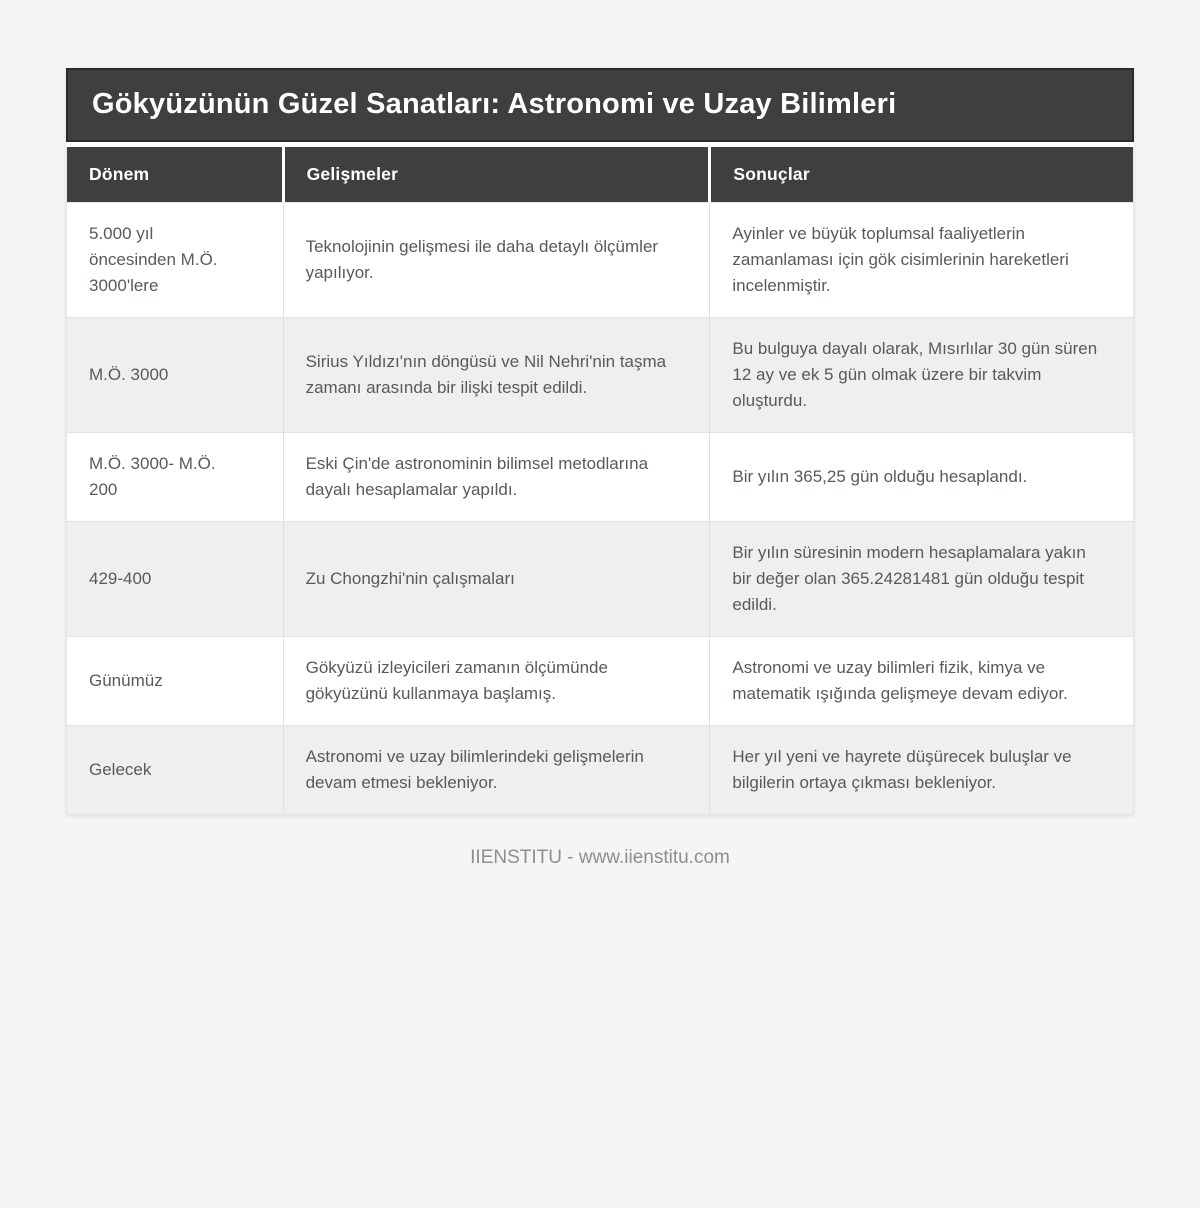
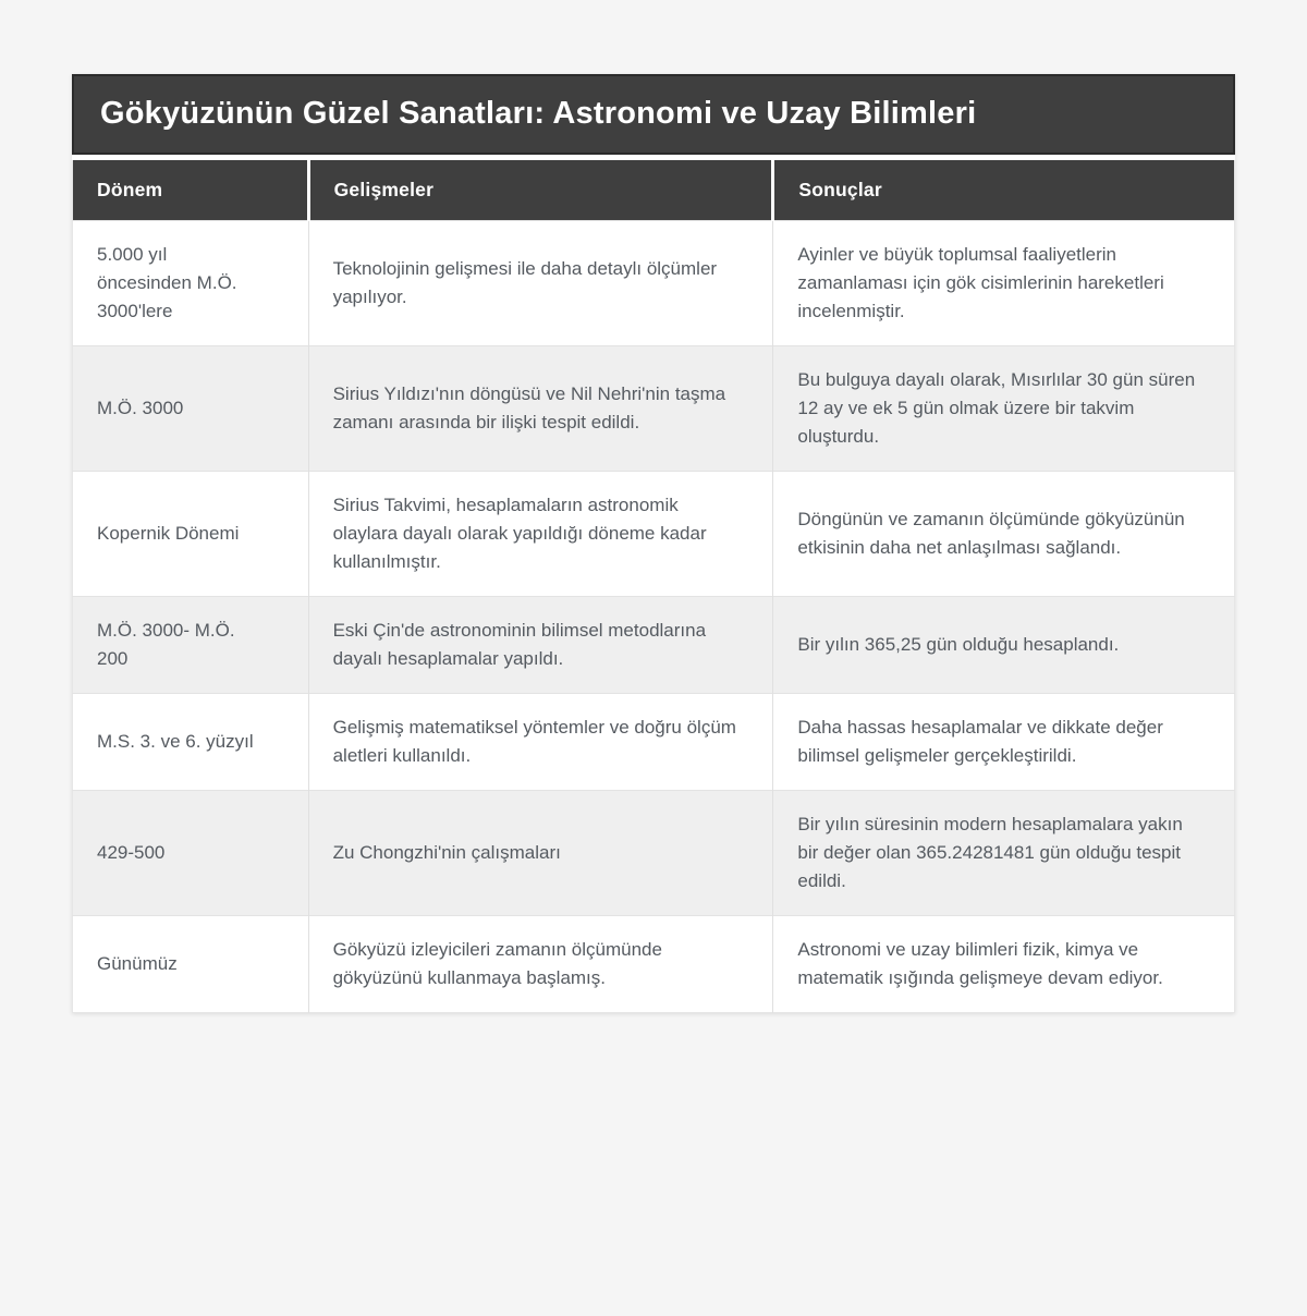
  Gökyüzünün Güzel Sanatları: Astronomi ve Uzay Bilimleri
  Dönem	Gelişmeler	Sonuçlar
  5.000 yıl öncesinden M.Ö. 3000'lere	Teknolojinin gelişmesi ile daha detaylı ölçümler yapılıyor.	Ayinler ve büyük toplumsal faaliyetlerin zamanlaması için gök cisimlerinin hareketleri incelenmiştir.
  M.Ö. 3000	Sirius Yıldızı'nın döngüsü ve Nil Nehri'nin taşma zamanı arasında bir ilişki tespit edildi.	Bu bulguya dayalı olarak, Mısırlılar 30 gün süren 12 ay ve ek 5 gün olmak üzere bir takvim oluşturdu.
+ Kopernik Dönemi	Sirius Takvimi, hesaplamaların astronomik olaylara dayalı olarak yapıldığı döneme kadar kullanılmıştır.	Döngünün ve zamanın ölçümünde gökyüzünün etkisinin daha net anlaşılması sağlandı.
  M.Ö. 3000- M.Ö. 200	Eski Çin'de astronominin bilimsel metodlarına dayalı hesaplamalar yapıldı.	Bir yılın 365,25 gün olduğu hesaplandı.
+ M.S. 3. ve 6. yüzyıl	Gelişmiş matematiksel yöntemler ve doğru ölçüm aletleri kullanıldı.	Daha hassas hesaplamalar ve dikkate değer bilimsel gelişmeler gerçekleştirildi.
- 429-400	Zu Chongzhi'nin çalışmaları	Bir yılın süresinin modern hesaplamalara yakın bir değer olan 365.24281481 gün olduğu tespit edildi.
+ 429-500	Zu Chongzhi'nin çalışmaları	Bir yılın süresinin modern hesaplamalara yakın bir değer olan 365.24281481 gün olduğu tespit edildi.
  Günümüz	Gökyüzü izleyicileri zamanın ölçümünde gökyüzünü kullanmaya başlamış.	Astronomi ve uzay bilimleri fizik, kimya ve matematik ışığında gelişmeye devam ediyor.
- Gelecek	Astronomi ve uzay bilimlerindeki gelişmelerin devam etmesi bekleniyor.	Her yıl yeni ve hayrete düşürecek buluşlar ve bilgilerin ortaya çıkması bekleniyor.
- IIENSTITU - www.iienstitu.com
